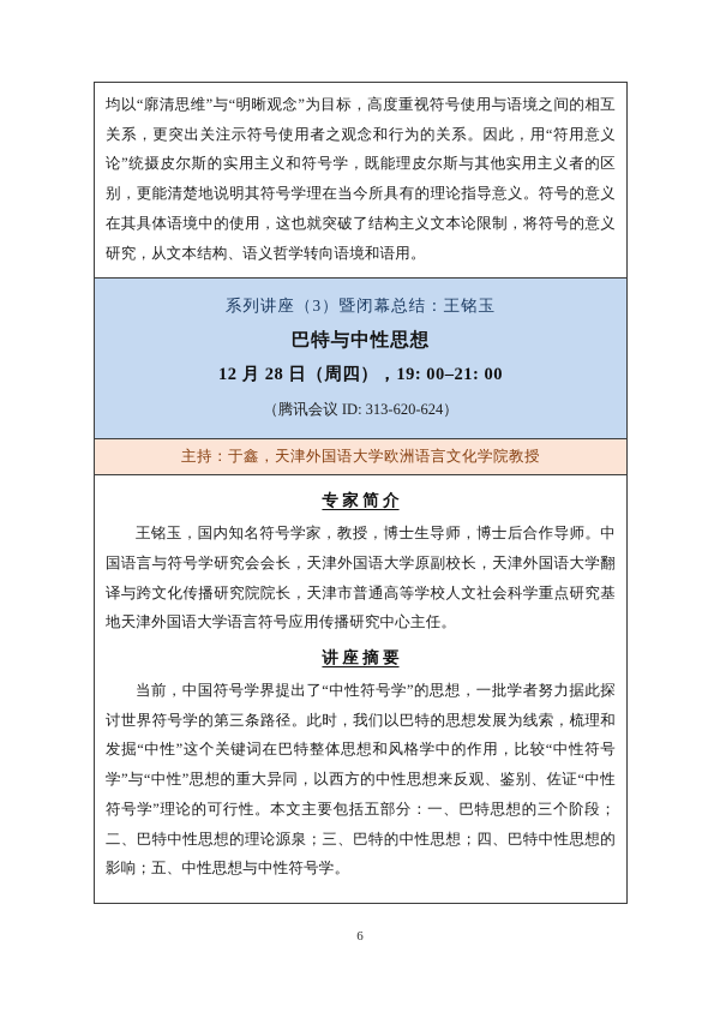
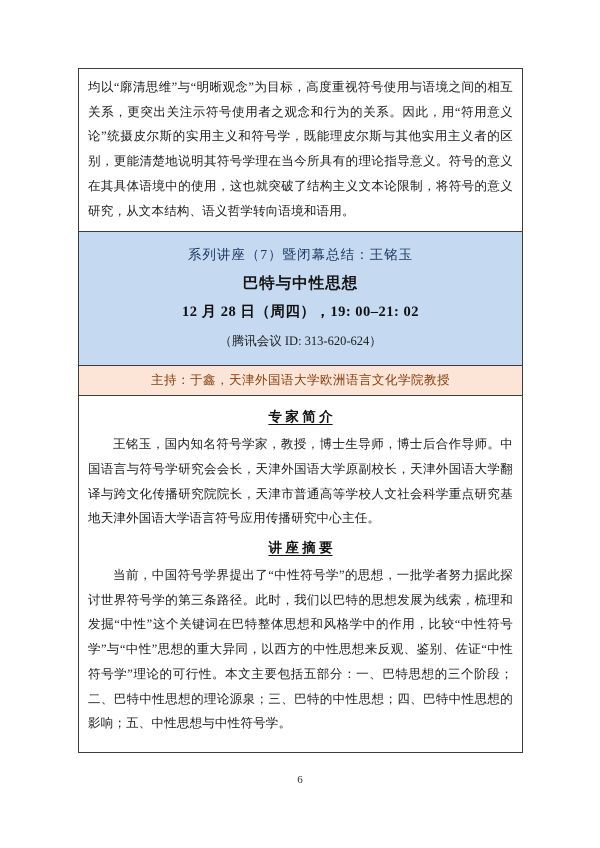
  均以“廓清思维”与“明晰观念”为目标，高度重视符号使用与语境之间的相互关系，更突出关注示符号使用者之观念和行为的关系。因此，用“符用意义论”统摄皮尔斯的实用主义和符号学，既能理皮尔斯与其他实用主义者的区别，更能清楚地说明其符号学理在当今所具有的理论指导意义。符号的意义在其具体语境中的使用，这也就突破了结构主义文本论限制，将符号的意义研究，从文本结构、语义哲学转向语境和语用。
- 系列讲座（3）暨闭幕总结：王铭玉
+ 系列讲座（7）暨闭幕总结：王铭玉
  巴特与中性思想
- 12 月 28 日（周四），19: 00–21: 00
+ 12 月 28 日（周四），19: 00–21: 02
  （腾讯会议 ID: 313-620-624）
  主持：于鑫，天津外国语大学欧洲语言文化学院教授
  专 家 简 介
  王铭玉，国内知名符号学家，教授，博士生导师，博士后合作导师。中国语言与符号学研究会会长，天津外国语大学原副校长，天津外国语大学翻译与跨文化传播研究院院长，天津市普通高等学校人文社会科学重点研究基地天津外国语大学语言符号应用传播研究中心主任。
  讲 座 摘 要
  当前，中国符号学界提出了“中性符号学”的思想，一批学者努力据此探讨世界符号学的第三条路径。此时，我们以巴特的思想发展为线索，梳理和发掘“中性”这个关键词在巴特整体思想和风格学中的作用，比较“中性符号学”与“中性”思想的重大异同，以西方的中性思想来反观、鉴别、佐证“中性符号学”理论的可行性。本文主要包括五部分：一、巴特思想的三个阶段；二、巴特中性思想的理论源泉；三、巴特的中性思想；四、巴特中性思想的影响；五、中性思想与中性符号学。
  6
